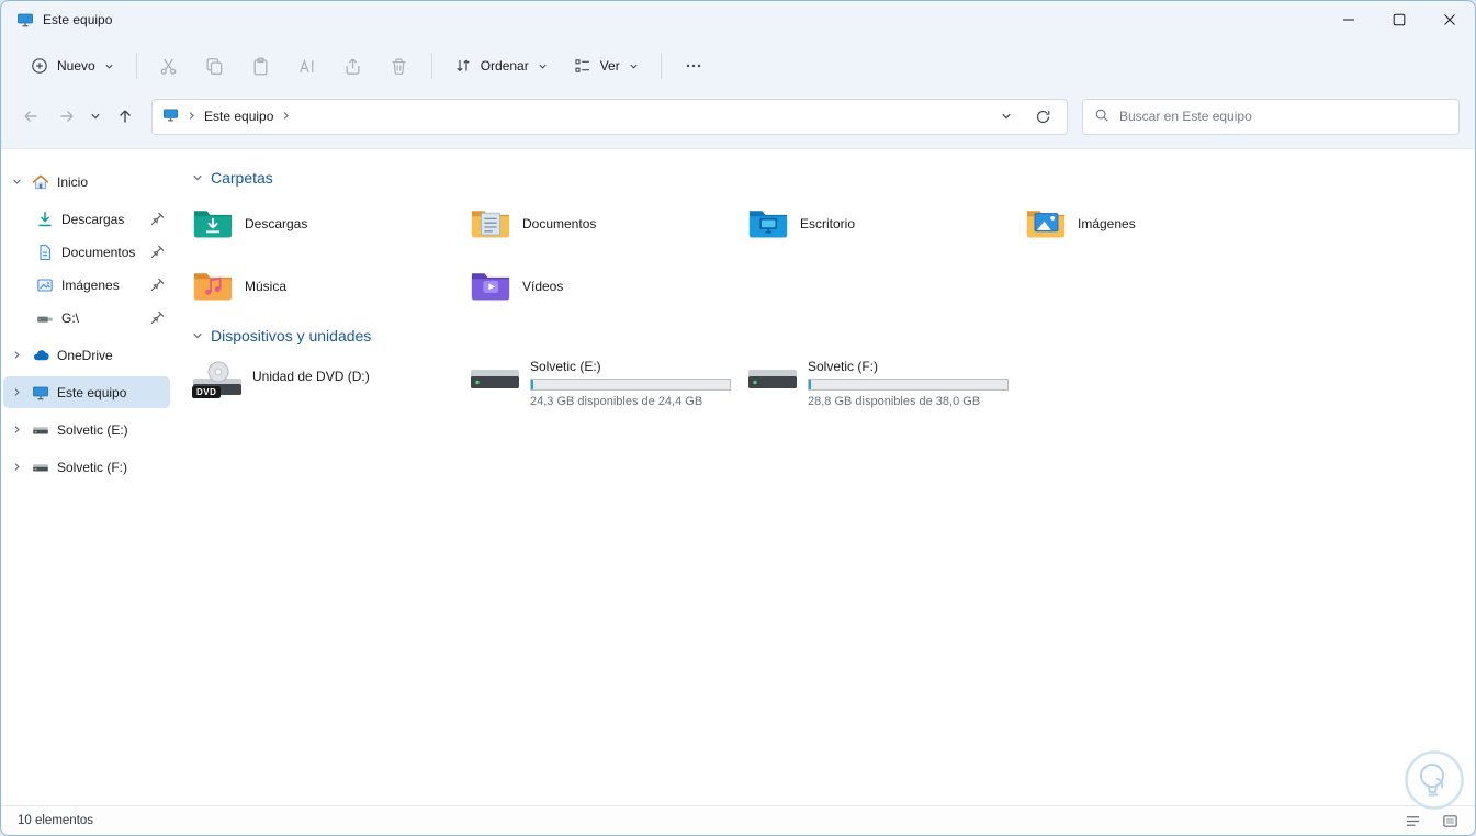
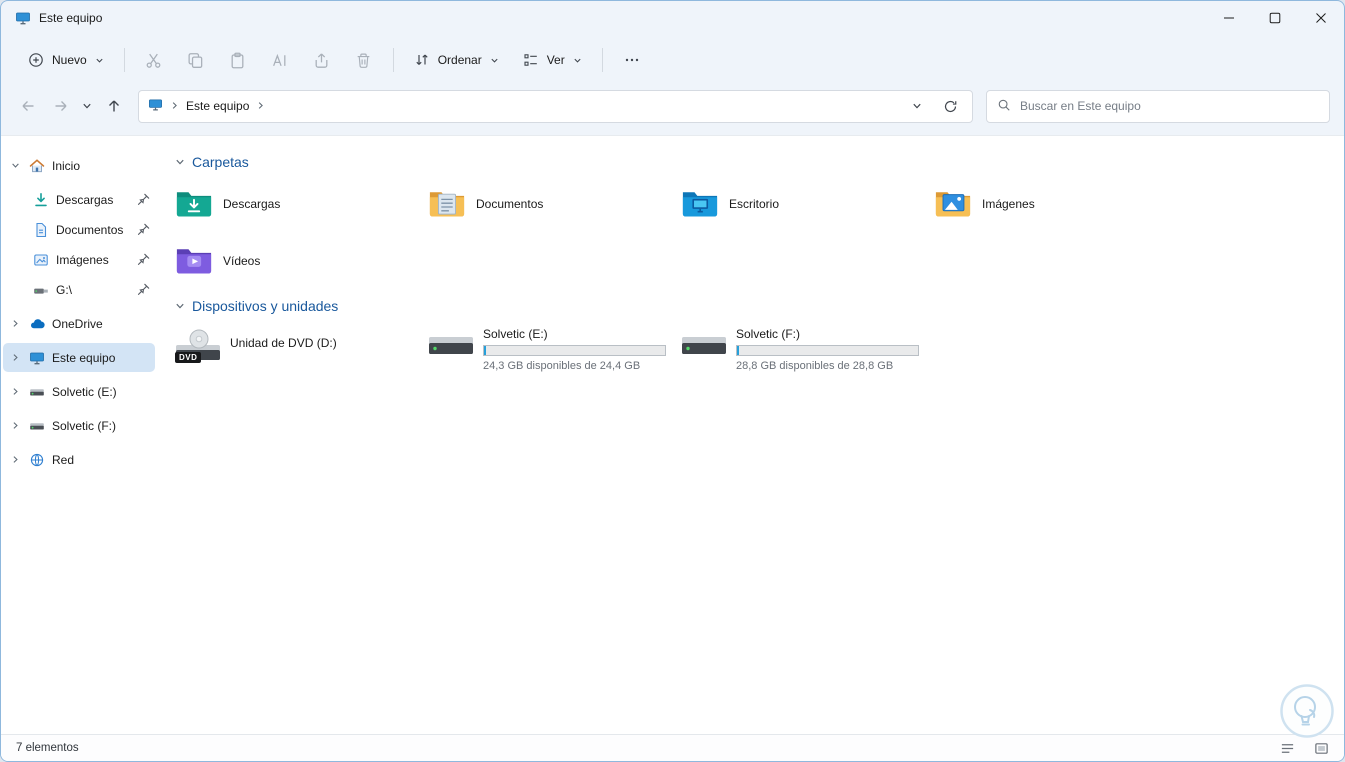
  Este equipo
  Nuevo
  Ordenar
  Ver
  Este equipo
  Buscar en Este equipo
  Inicio
  Descargas
  Documentos
  Imágenes
  G:\
  OneDrive
  Este equipo
  Solvetic (E:)
  Solvetic (F:)
+ Red
  Carpetas
  Descargas
  Documentos
  Escritorio
  Imágenes
- Música
  Vídeos
  Dispositivos y unidades
  DVD
  Unidad de DVD (D:)
  Solvetic (E:)
  24,3 GB disponibles de 24,4 GB
  Solvetic (F:)
- 28,8 GB disponibles de 38,0 GB
+ 28,8 GB disponibles de 28,8 GB
- 10 elementos
+ 7 elementos
